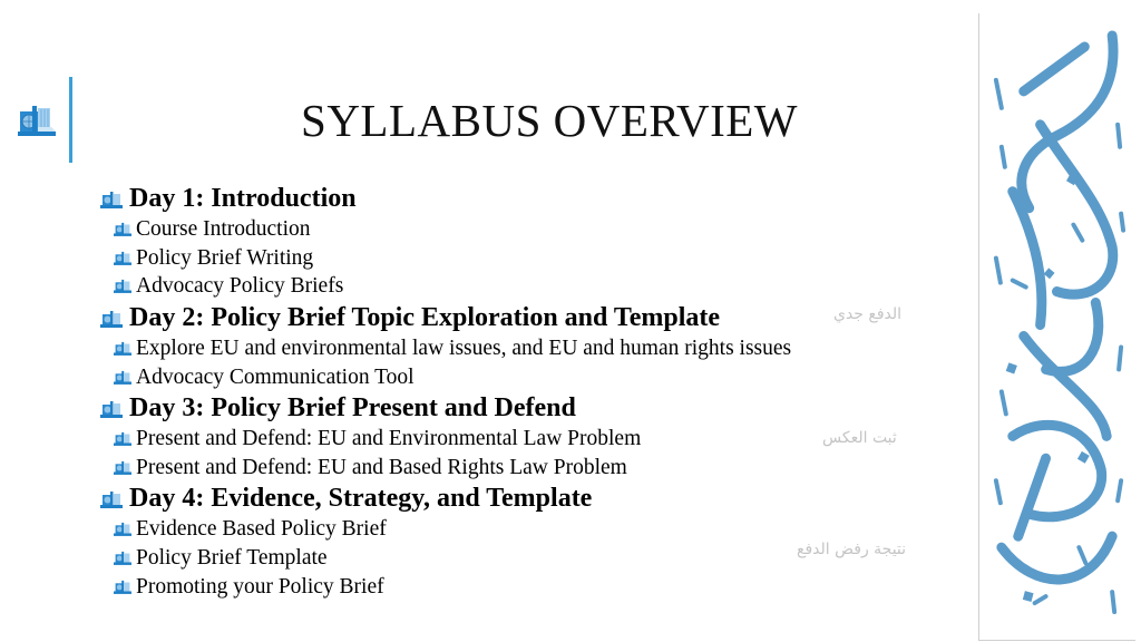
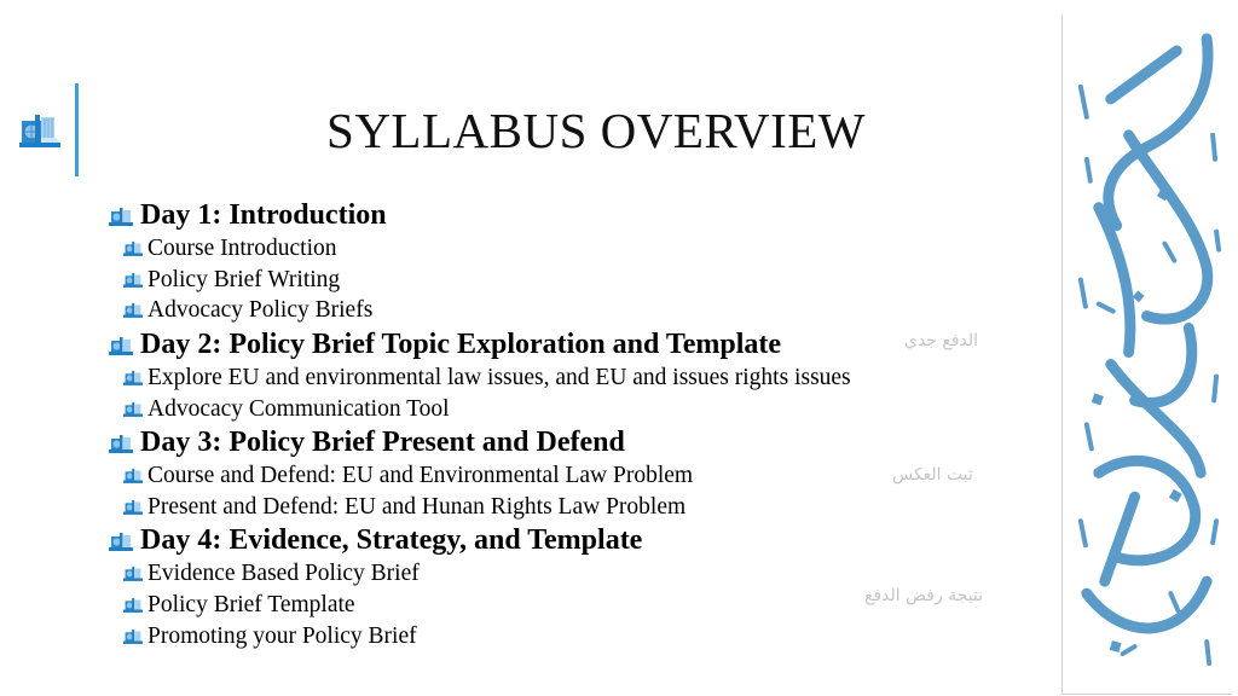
  SYLLABUS OVERVIEW
  Day 1: Introduction
  Course Introduction
  Policy Brief Writing
  Advocacy Policy Briefs
  Day 2: Policy Brief Topic Exploration and Template
- Explore EU and environmental law issues, and EU and human rights issues
+ Explore EU and environmental law issues, and EU and issues rights issues
  Advocacy Communication Tool
  Day 3: Policy Brief Present and Defend
- Present and Defend: EU and Environmental Law Problem
+ Course and Defend: EU and Environmental Law Problem
- Present and Defend: EU and Based Rights Law Problem
+ Present and Defend: EU and Hunan Rights Law Problem
  Day 4: Evidence, Strategy, and Template
  Evidence Based Policy Brief
  Policy Brief Template
  Promoting your Policy Brief
  الدفع جدي
  ثبت العكس
  نتيجة رفض الدفع
